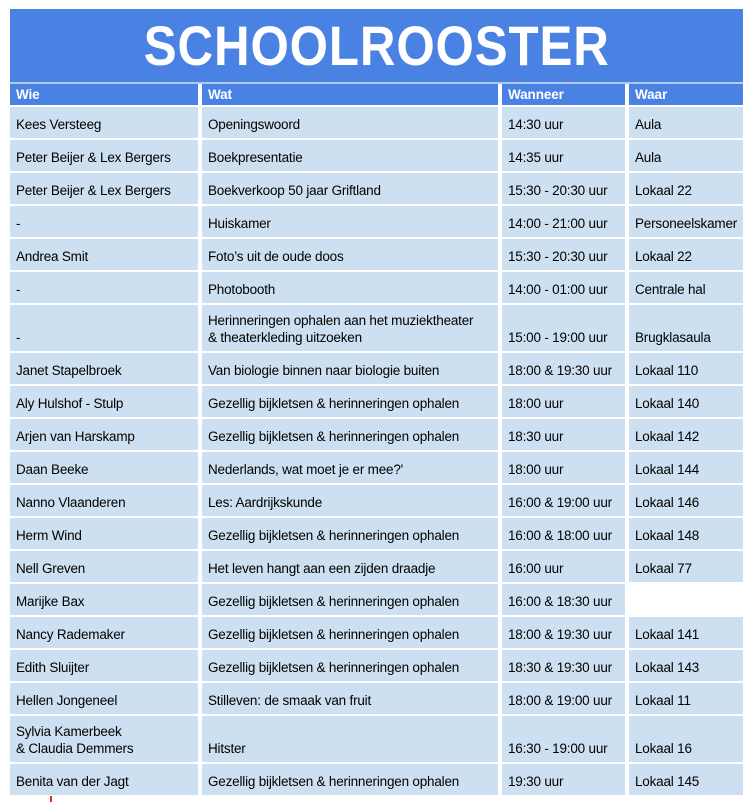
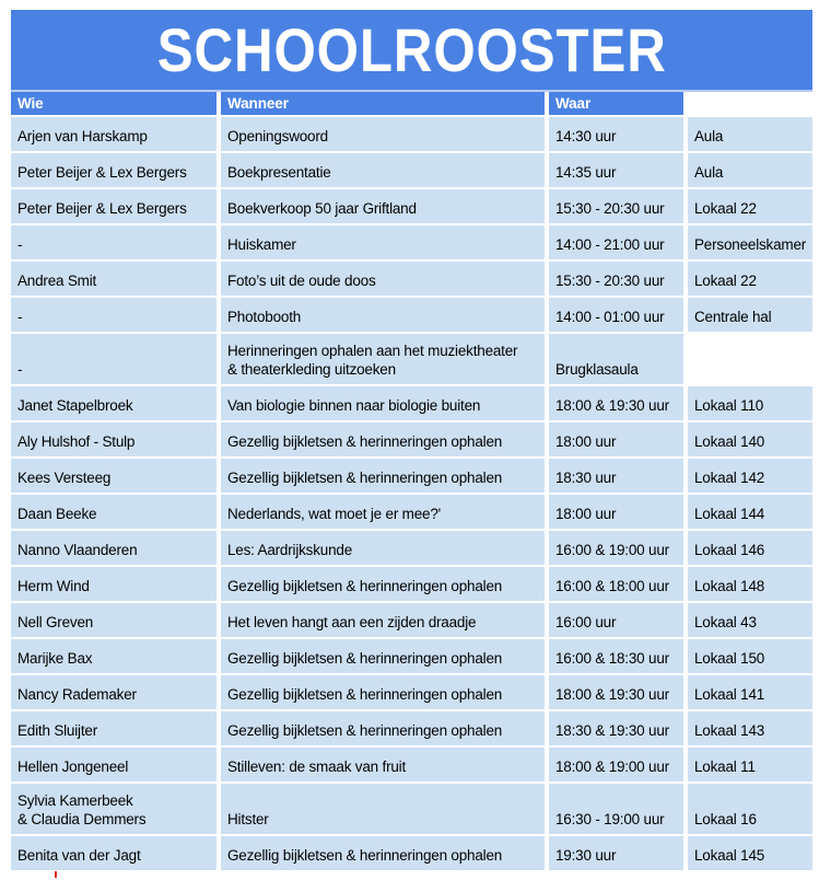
  SCHOOLROOSTER
  Wie
- Wat
  Wanneer
  Waar
- Kees Versteeg
+ Arjen van Harskamp
  Openingswoord
  14:30 uur
  Aula
  Peter Beijer & Lex Bergers
  Boekpresentatie
  14:35 uur
  Aula
  Peter Beijer & Lex Bergers
  Boekverkoop 50 jaar Griftland
  15:30 - 20:30 uur
  Lokaal 22
  -
  Huiskamer
  14:00 - 21:00 uur
  Personeelskamer
  Andrea Smit
  Foto’s uit de oude doos
  15:30 - 20:30 uur
  Lokaal 22
  -
  Photobooth
  14:00 - 01:00 uur
  Centrale hal
  -
  Herinneringen ophalen aan het muziektheater
  & theaterkleding uitzoeken
- 15:00 - 19:00 uur
  Brugklasaula
  Janet Stapelbroek
  Van biologie binnen naar biologie buiten
  18:00 & 19:30 uur
  Lokaal 110
  Aly Hulshof - Stulp
  Gezellig bijkletsen & herinneringen ophalen
  18:00 uur
  Lokaal 140
- Arjen van Harskamp
+ Kees Versteeg
  Gezellig bijkletsen & herinneringen ophalen
  18:30 uur
  Lokaal 142
  Daan Beeke
  Nederlands, wat moet je er mee?'
  18:00 uur
  Lokaal 144
  Nanno Vlaanderen
  Les: Aardrijkskunde
  16:00 & 19:00 uur
  Lokaal 146
  Herm Wind
  Gezellig bijkletsen & herinneringen ophalen
  16:00 & 18:00 uur
  Lokaal 148
  Nell Greven
  Het leven hangt aan een zijden draadje
  16:00 uur
- Lokaal 77
+ Lokaal 43
  Marijke Bax
  Gezellig bijkletsen & herinneringen ophalen
  16:00 & 18:30 uur
+ Lokaal 150
  Nancy Rademaker
  Gezellig bijkletsen & herinneringen ophalen
  18:00 & 19:30 uur
  Lokaal 141
  Edith Sluijter
  Gezellig bijkletsen & herinneringen ophalen
  18:30 & 19:30 uur
  Lokaal 143
  Hellen Jongeneel
  Stilleven: de smaak van fruit
  18:00 & 19:00 uur
  Lokaal 11
  Sylvia Kamerbeek
  & Claudia Demmers
  Hitster
  16:30 - 19:00 uur
  Lokaal 16
  Benita van der Jagt
  Gezellig bijkletsen & herinneringen ophalen
  19:30 uur
  Lokaal 145
